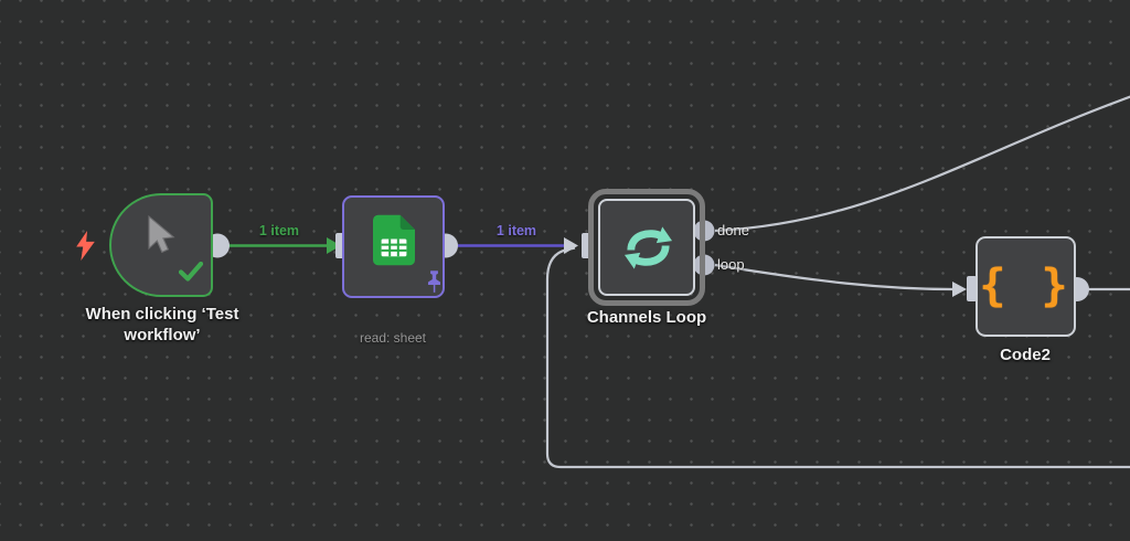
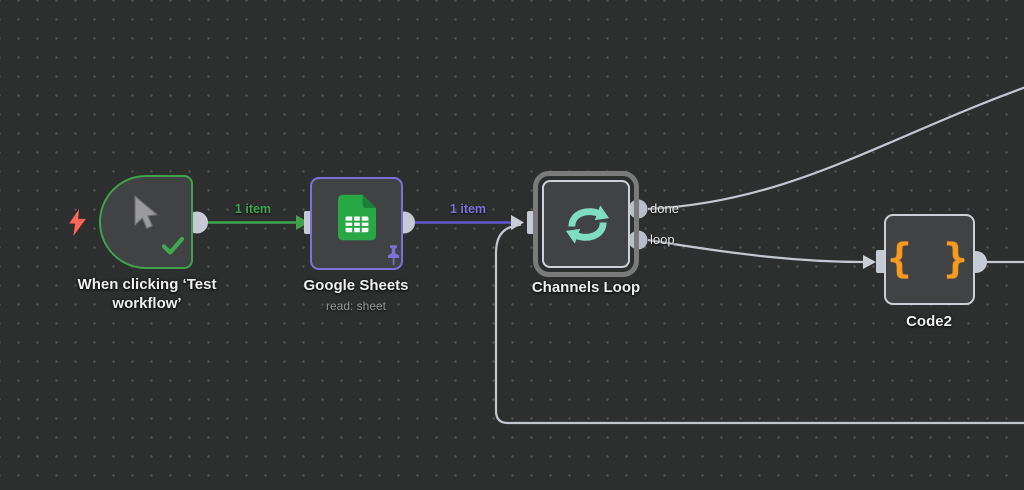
  When clicking ‘Test workflow’
  1 item
+ Google Sheets
  read: sheet
  1 item
  done
  loop
  Channels Loop
  { }
  Code2
